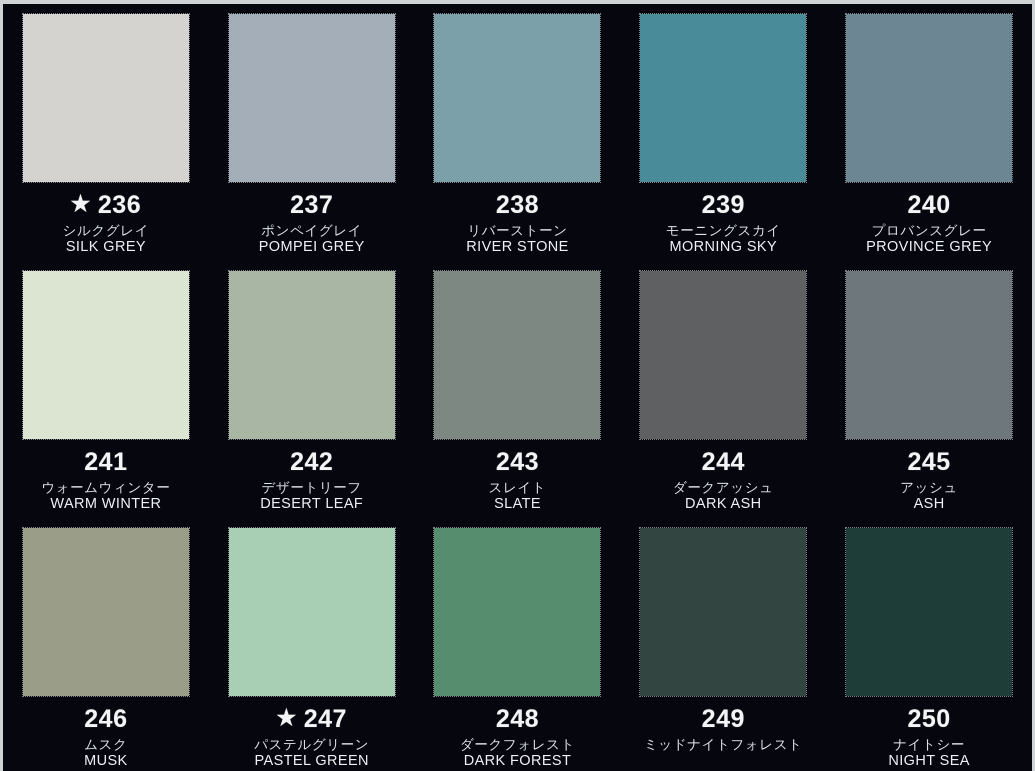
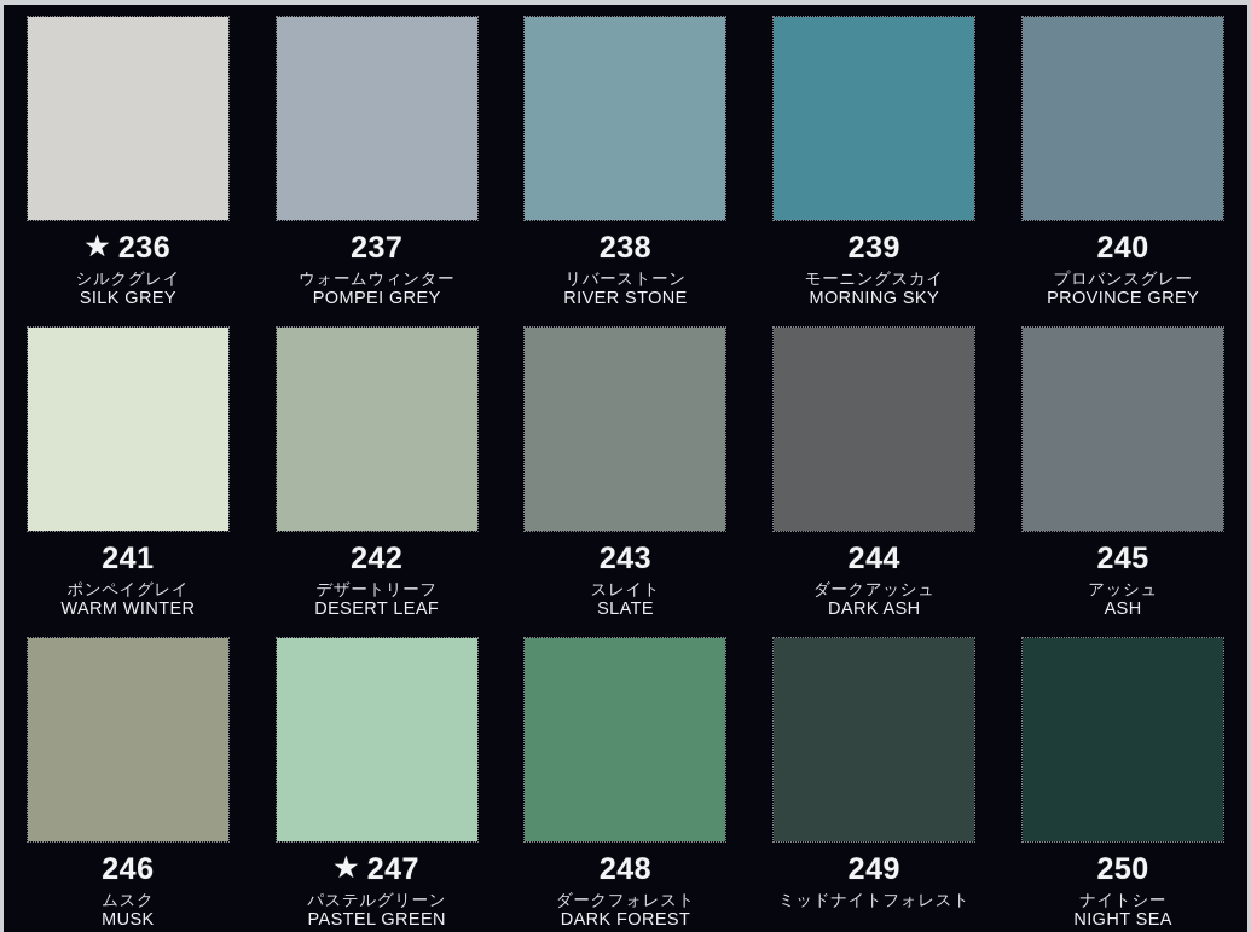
  ★
  236
  シルクグレイ
  SILK GREY
  237
- ポンペイグレイ
+ ウォームウィンター
  POMPEI GREY
  238
  リバーストーン
  RIVER STONE
  239
  モーニングスカイ
  MORNING SKY
  240
  プロバンスグレー
  PROVINCE GREY
  241
- ウォームウィンター
+ ポンペイグレイ
  WARM WINTER
  242
  デザートリーフ
  DESERT LEAF
  243
  スレイト
  SLATE
  244
  ダークアッシュ
  DARK ASH
  245
  アッシュ
  ASH
  246
  ムスク
  MUSK
  ★
  247
  パステルグリーン
  PASTEL GREEN
  248
  ダークフォレスト
  DARK FOREST
  249
  ミッドナイトフォレスト
  250
  ナイトシー
  NIGHT SEA
